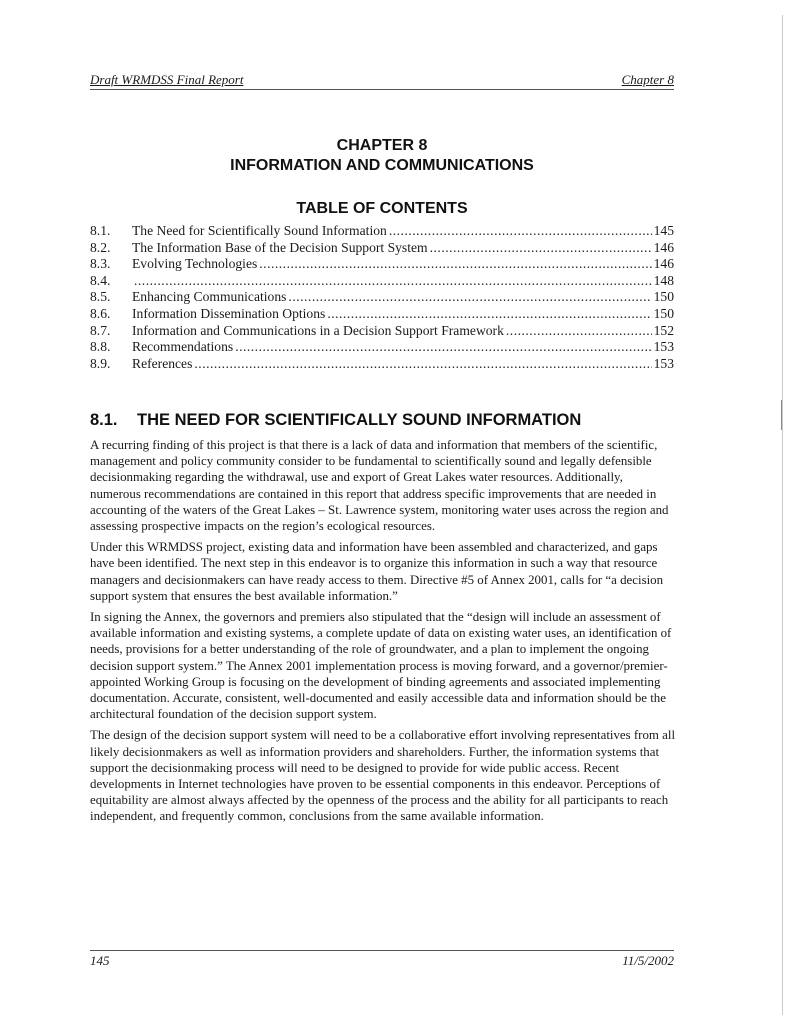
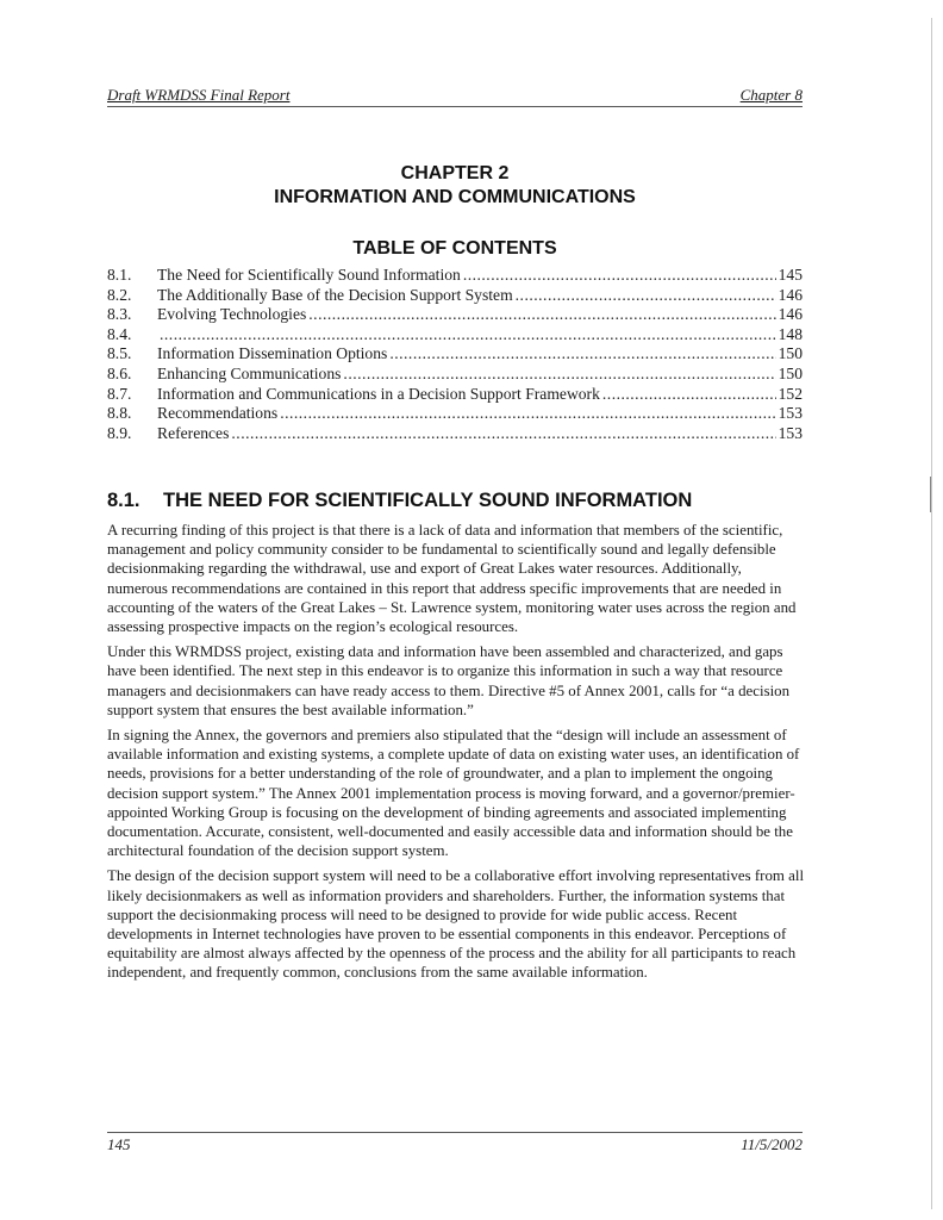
  Draft WRMDSS Final Report
  Chapter 8
- CHAPTER 8
+ CHAPTER 2
  INFORMATION AND COMMUNICATIONS
  TABLE OF CONTENTS
  8.1.
  The Need for Scientifically Sound Information
  145
  8.2.
- The Information Base of the Decision Support System
+ The Additionally Base of the Decision Support System
  146
  8.3.
  Evolving Technologies
  146
  8.4.
  148
  8.5.
- Enhancing Communications
+ Information Dissemination Options
  150
  8.6.
- Information Dissemination Options
+ Enhancing Communications
  150
  8.7.
  Information and Communications in a Decision Support Framework
  152
  8.8.
  Recommendations
  153
  8.9.
  References
  153
  8.1. THE NEED FOR SCIENTIFICALLY SOUND INFORMATION
  A recurring finding of this project is that there is a lack of data and information that members of the scientific, management and policy community consider to be fundamental to scientifically sound and legally defensible decisionmaking regarding the withdrawal, use and export of Great Lakes water resources. Additionally, numerous recommendations are contained in this report that address specific improvements that are needed in accounting of the waters of the Great Lakes – St. Lawrence system, monitoring water uses across the region and assessing prospective impacts on the region’s ecological resources.
  Under this WRMDSS project, existing data and information have been assembled and characterized, and gaps have been identified. The next step in this endeavor is to organize this information in such a way that resource managers and decisionmakers can have ready access to them. Directive #5 of Annex 2001, calls for “a decision support system that ensures the best available information.”
  In signing the Annex, the governors and premiers also stipulated that the “design will include an assessment of available information and existing systems, a complete update of data on existing water uses, an identification of needs, provisions for a better understanding of the role of groundwater, and a plan to implement the ongoing decision support system.” The Annex 2001 implementation process is moving forward, and a governor/premier-appointed Working Group is focusing on the development of binding agreements and associated implementing documentation. Accurate, consistent, well-documented and easily accessible data and information should be the architectural foundation of the decision support system.
  The design of the decision support system will need to be a collaborative effort involving representatives from all likely decisionmakers as well as information providers and shareholders. Further, the information systems that support the decisionmaking process will need to be designed to provide for wide public access. Recent developments in Internet technologies have proven to be essential components in this endeavor. Perceptions of equitability are almost always affected by the openness of the process and the ability for all participants to reach independent, and frequently common, conclusions from the same available information.
  145
  11/5/2002
